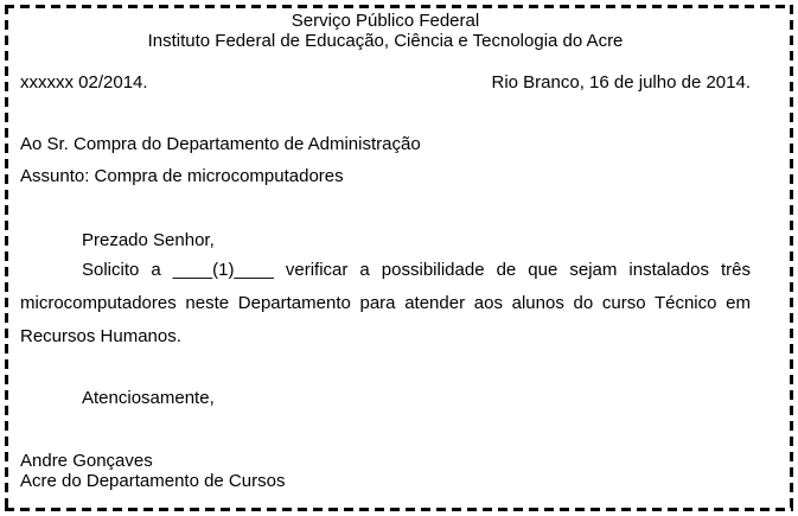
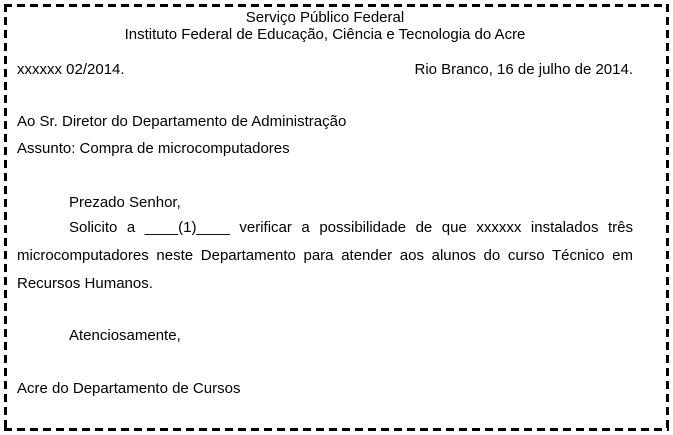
  Serviço Público Federal
  Instituto Federal de Educação, Ciência e Tecnologia do Acre
  xxxxxx 02/2014.
  Rio Branco, 16 de julho de 2014.
- Ao Sr. Compra do Departamento de Administração
+ Ao Sr. Diretor do Departamento de Administração
  Assunto: Compra de microcomputadores
  Prezado Senhor,
- Solicito a ____(1)____ verificar a possibilidade de que sejam instalados três
+ Solicito a ____(1)____ verificar a possibilidade de que xxxxxx instalados três
  microcomputadores neste Departamento para atender aos alunos do curso Técnico em
  Recursos Humanos.
  Atenciosamente,
- Andre Gonçaves
  Acre do Departamento de Cursos
